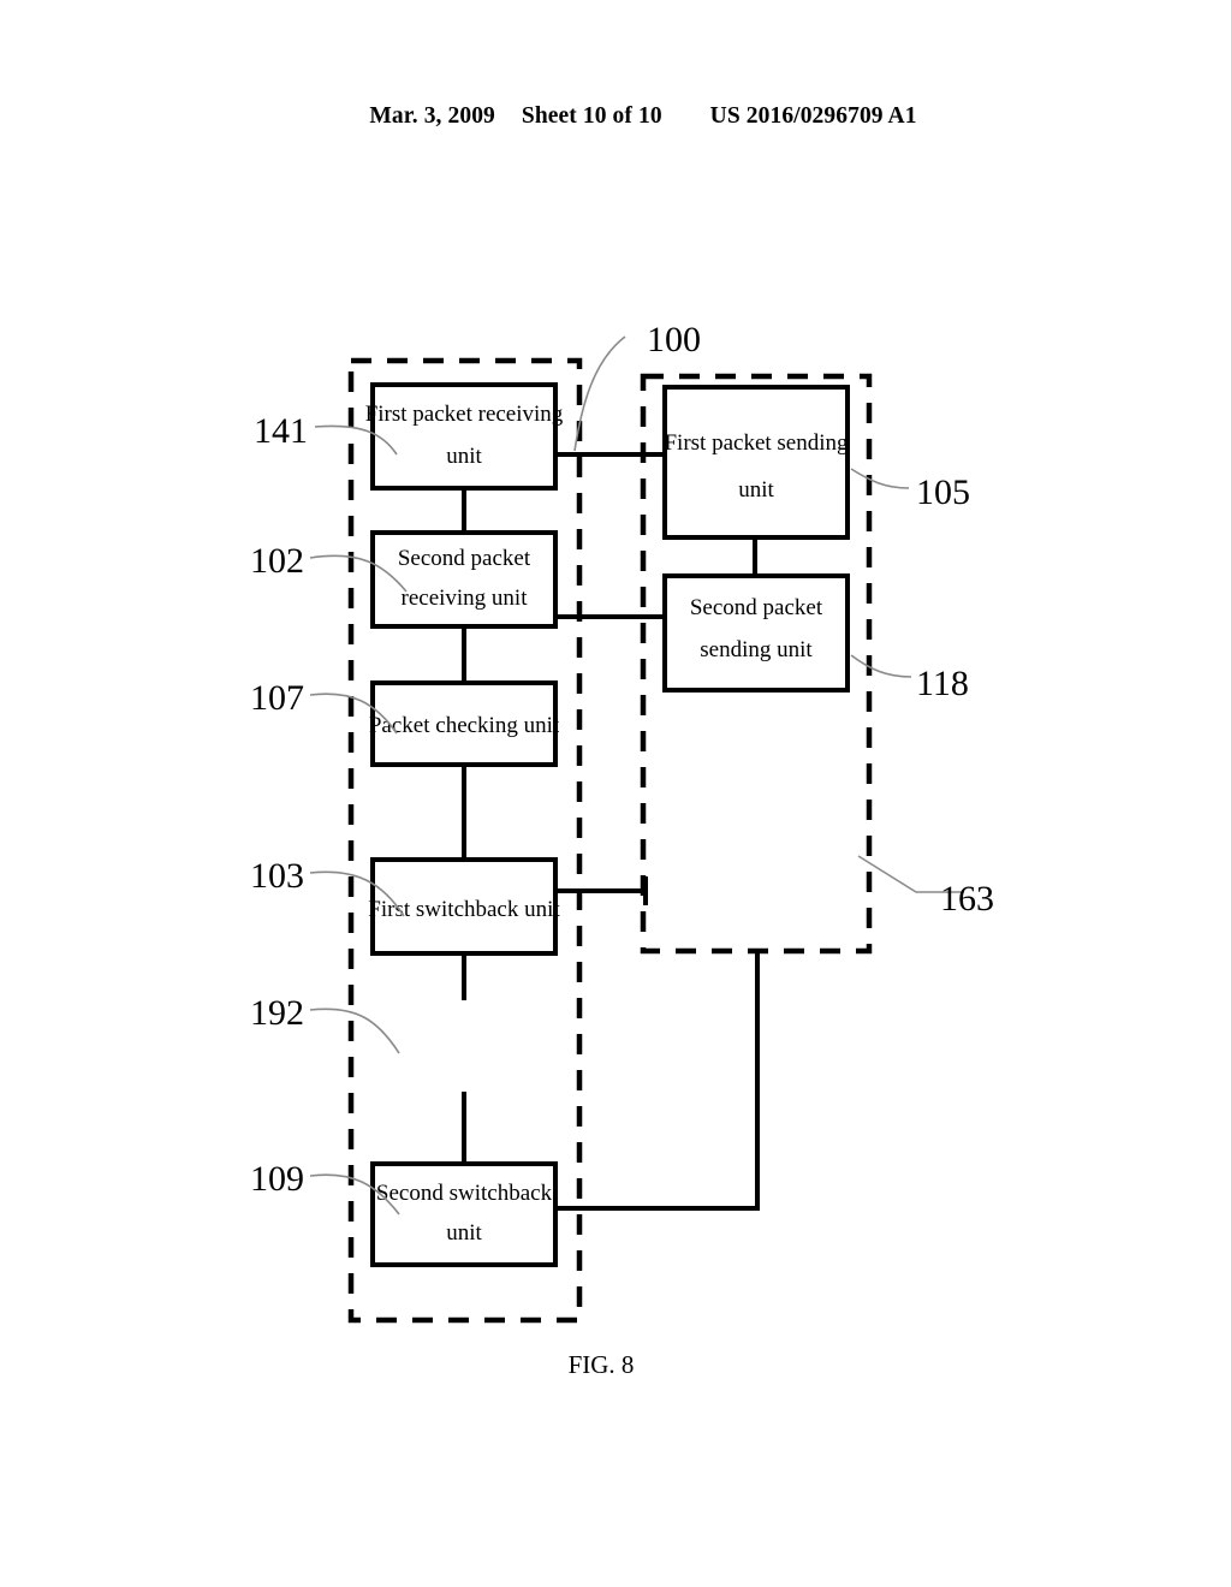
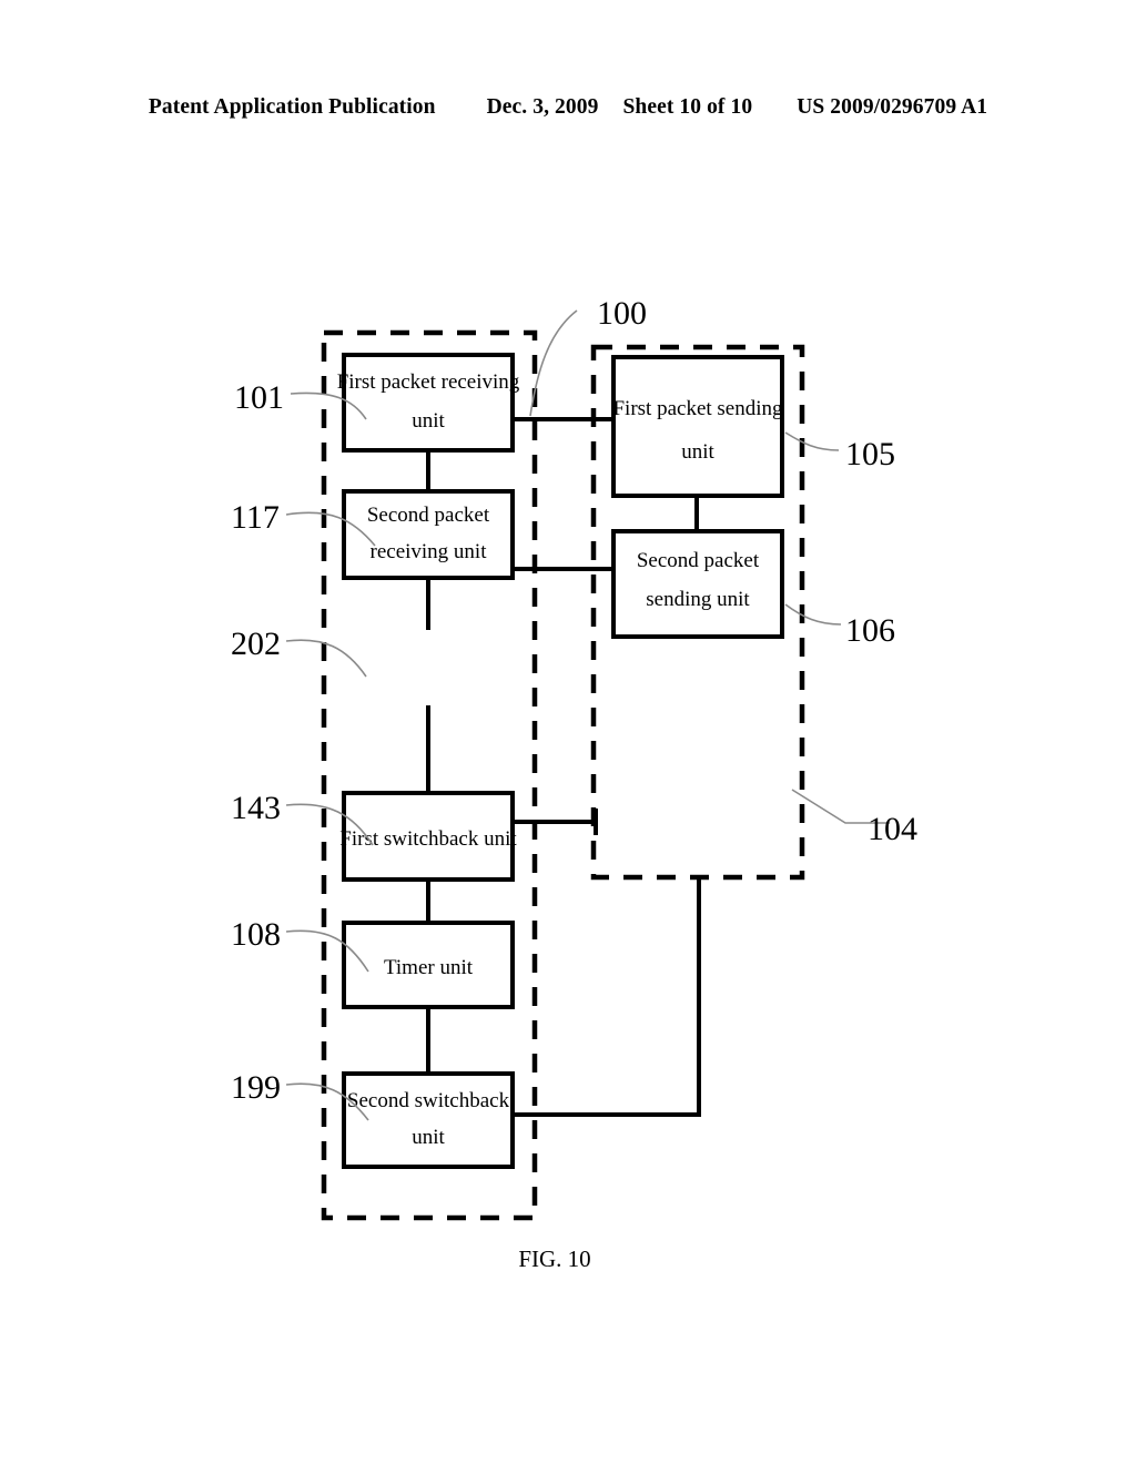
+ Patent Application Publication
- Mar. 3, 2009
+ Dec. 3, 2009
  Sheet 10 of 10
- US 2016/0296709 A1
+ US 2009/0296709 A1
  First packet receiving
  unit
  Second packet
  receiving unit
- Packet checking unit
  Firt switchback unit
+ Timer unit
  Second switchback
  unit
  First packet sending
  unit
  Second packet
  sending unit
- 141
+ 101
- 102
+ 117
- 107
+ 202
- 103
+ 143
- 192
+ 108
- 109
+ 199
  105
- 118
+ 106
- 163
+ 104
  100
- FIG. 8
+ FIG. 10
